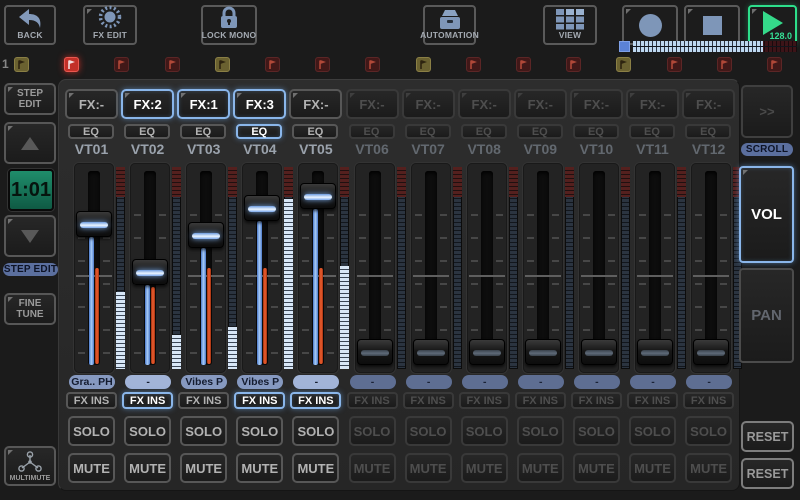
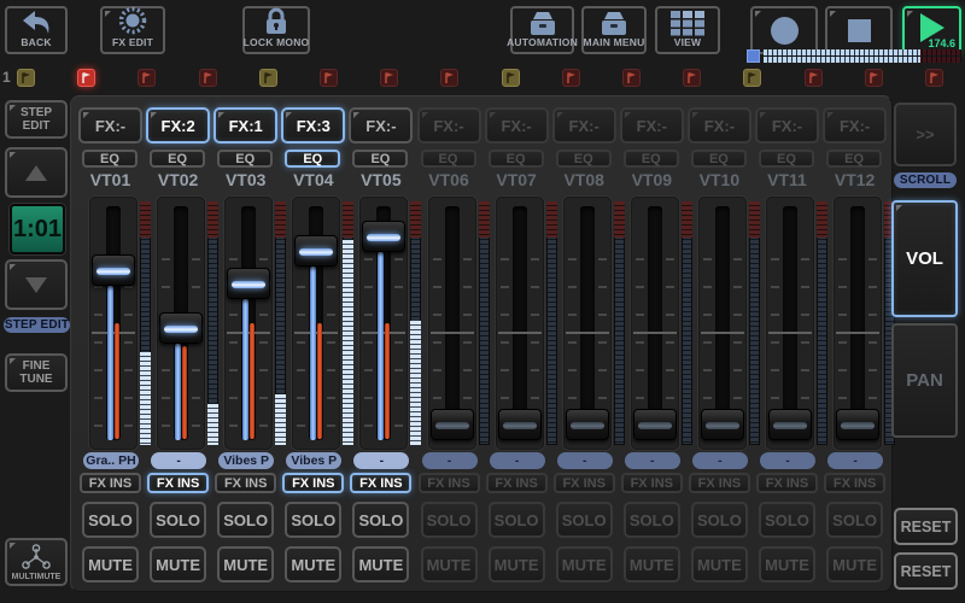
  BACK
  FX EDIT
  LOCK MONO
  AUTOMATION
+ MAIN MENU
  VIEW
- 128.0
+ 174.6
  1
  STEP EDIT
  1:01
  STEP EDIT
  FINE TUNE
  FX:-
  EQ
  VT01
  Gra.. PH
  FX INS
  SOLO
  MUTE
  FX:2
  EQ
  VT02
  -
  FX INS
  SOLO
  MUTE
  FX:1
  EQ
  VT03
  Vibes P
  FX INS
  SOLO
  MUTE
  FX:3
  EQ
  VT04
  Vibes P
  FX INS
  SOLO
  MUTE
  FX:-
  EQ
  VT05
  -
  FX INS
  SOLO
  MUTE
  FX:-
  EQ
  VT06
  -
  FX INS
  SOLO
  MUTE
  FX:-
  EQ
  VT07
  -
  FX INS
  SOLO
  MUTE
  FX:-
  EQ
  VT08
  -
  FX INS
  SOLO
  MUTE
  FX:-
  EQ
  VT09
  -
  FX INS
  SOLO
  MUTE
  FX:-
  EQ
  VT10
  -
  FX INS
  SOLO
  MUTE
  FX:-
  EQ
  VT11
  -
  FX INS
  SOLO
  MUTE
  FX:-
  EQ
  VT12
  -
  FX INS
  SOLO
  MUTE
  >>
  SCROLL
  VOL
  PAN
  RESET
  RESET
